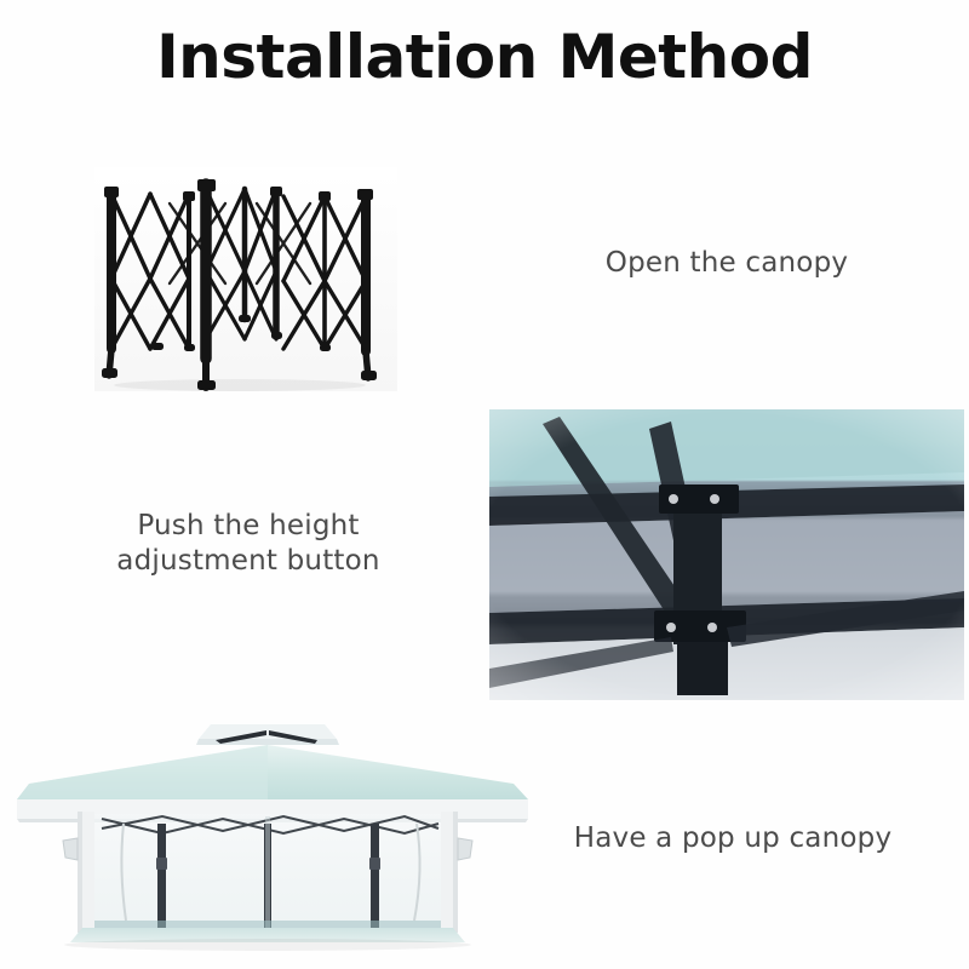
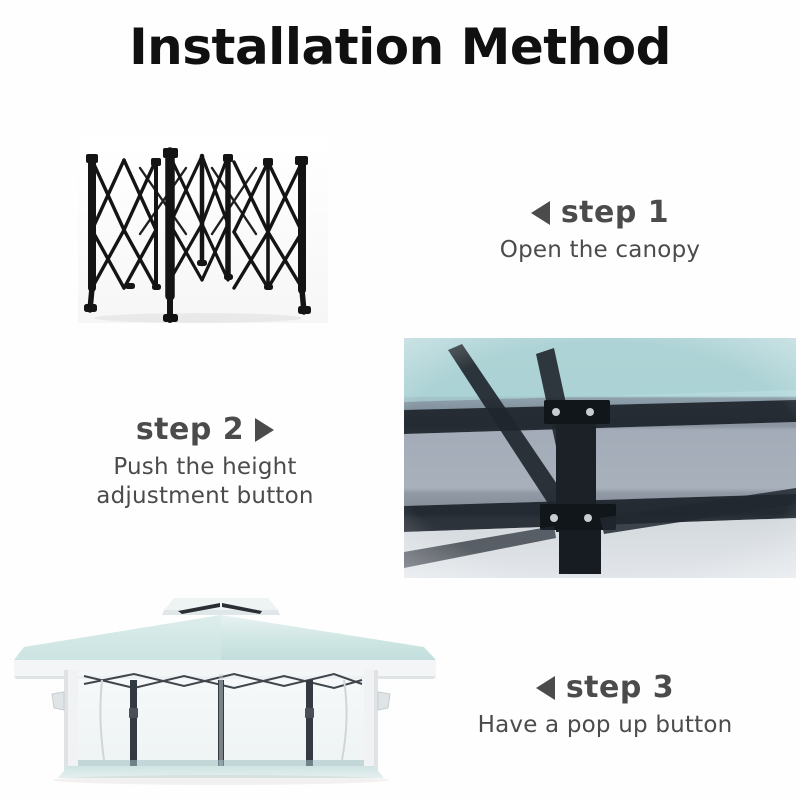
  Installation Method
+ step 1
  Open the canopy
+ step 2
  Push the height
  adjustment button
+ step 3
- Have a pop up canopy
+ Have a pop up button
